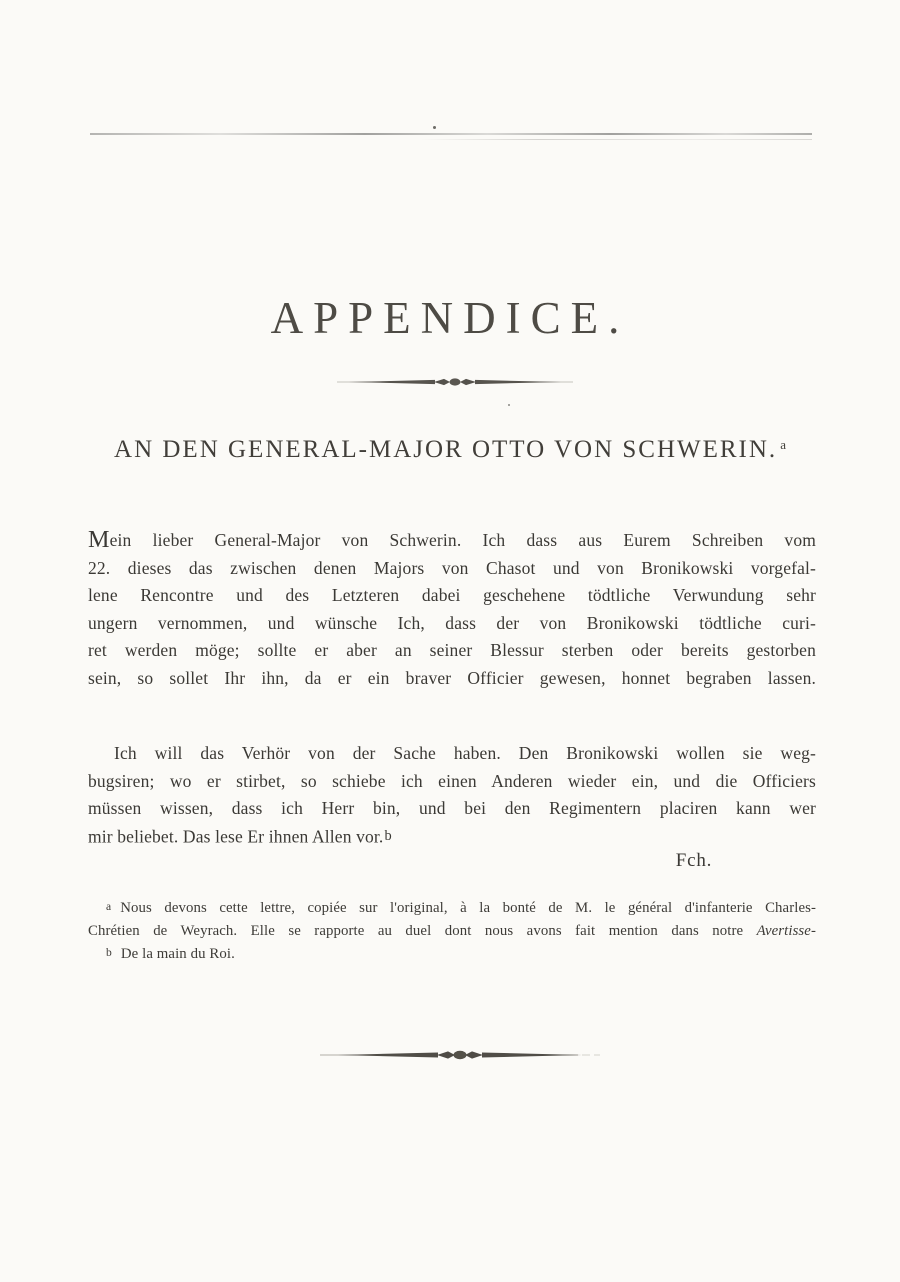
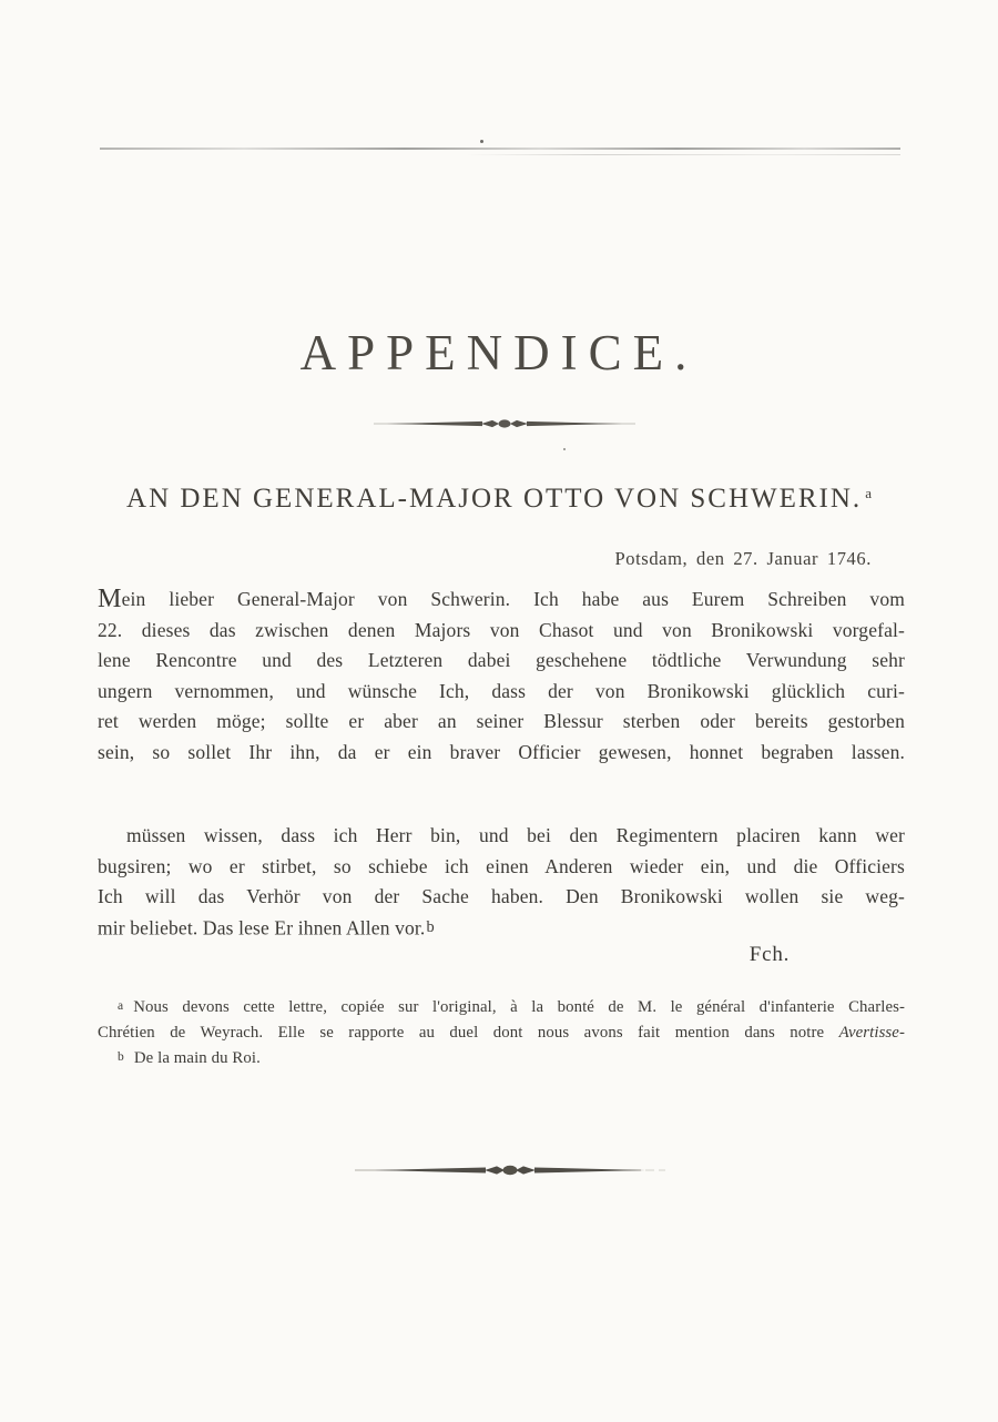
  APPENDICE.
  AN DEN GENERAL-MAJOR OTTO VON SCHWERIN. a
+ Potsdam, den 27. Januar 1746.
- Mein lieber General-Major von Schwerin. Ich dass aus Eurem Schreiben vom
+ Mein lieber General-Major von Schwerin. Ich habe aus Eurem Schreiben vom
  22. dieses das zwischen denen Majors von Chasot und von Bronikowski vorgefal-
  lene Rencontre und des Letzteren dabei geschehene tödtliche Verwundung sehr
- ungern vernommen, und wünsche Ich, dass der von Bronikowski tödtliche curi-
+ ungern vernommen, und wünsche Ich, dass der von Bronikowski glücklich curi-
  ret werden möge; sollte er aber an seiner Blessur sterben oder bereits gestorben
  sein, so sollet Ihr ihn, da er ein braver Officier gewesen, honnet begraben lassen.
- Ich will das Verhör von der Sache haben. Den Bronikowski wollen sie weg-
+ müssen wissen, dass ich Herr bin, und bei den Regimentern placiren kann wer
  bugsiren; wo er stirbet, so schiebe ich einen Anderen wieder ein, und die Officiers
- müssen wissen, dass ich Herr bin, und bei den Regimentern placiren kann wer
+ Ich will das Verhör von der Sache haben. Den Bronikowski wollen sie weg-
  mir beliebet. Das lese Er ihnen Allen vor.b
  Fch.
  a Nous devons cette lettre, copiée sur l'original, à la bonté de M. le général d'infanterie Charles-
  Chrétien de Weyrach. Elle se rapporte au duel dont nous avons fait mention dans notre Avertisse-
  b De la main du Roi.
